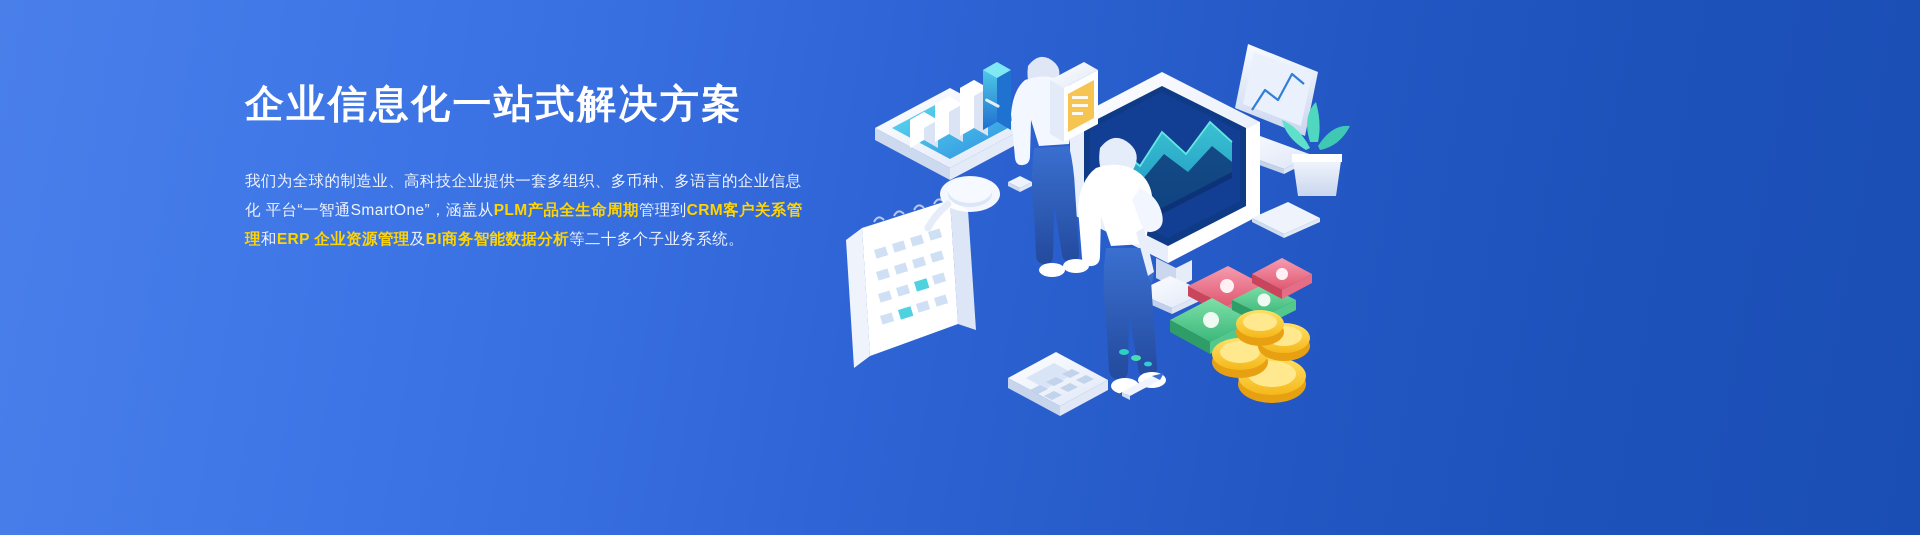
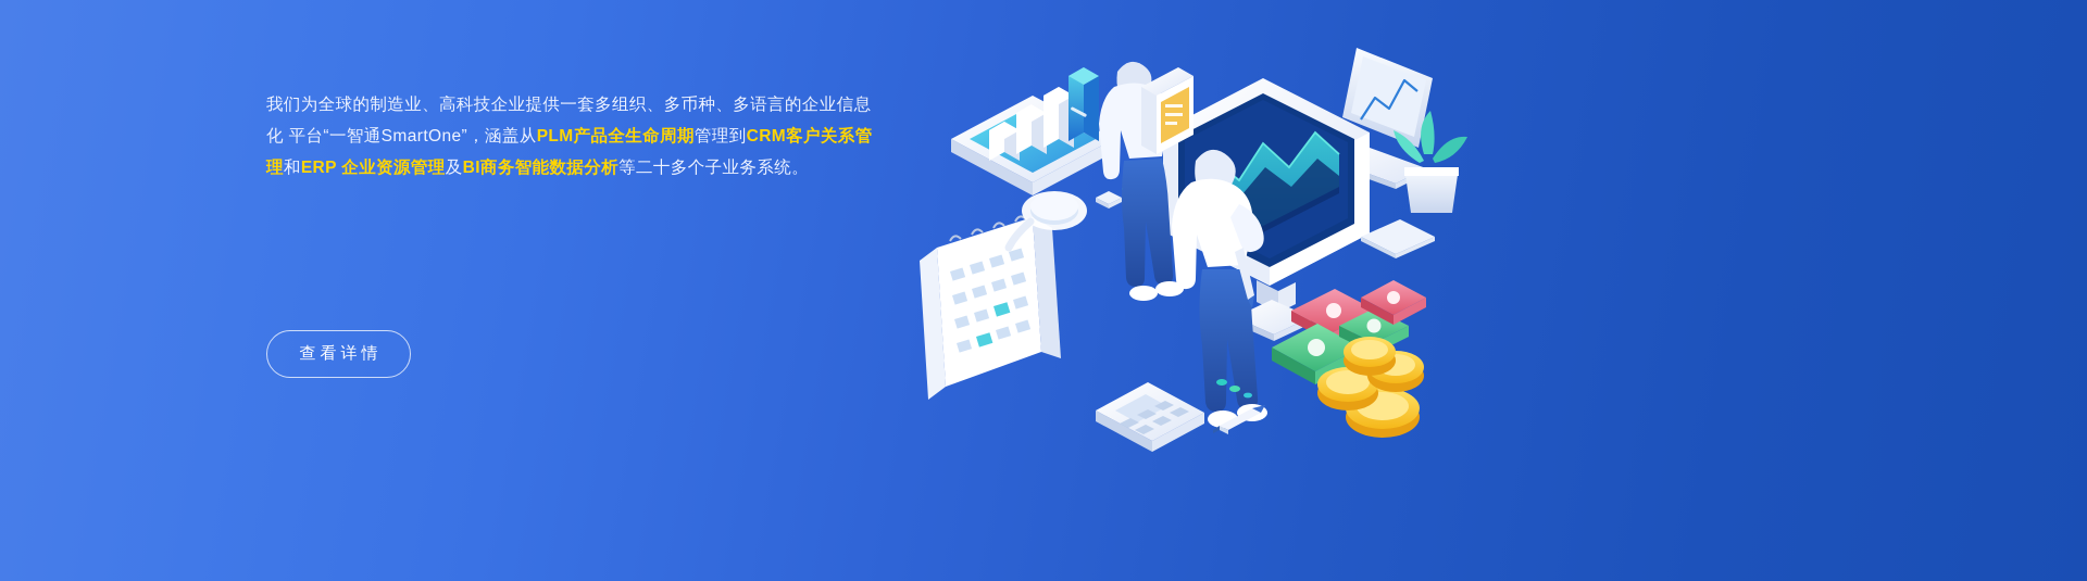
- 企业信息化一站式解决方案
  我们为全球的制造业、高科技企业提供一套多组织、多币种、多语言的企业信息化 平台“一智通SmartOne”，涵盖从PLM产品全生命周期管理到CRM客户关系管理和ERP 企业资源管理及BI商务智能数据分析等二十多个子业务系统。
+ 查看详情
